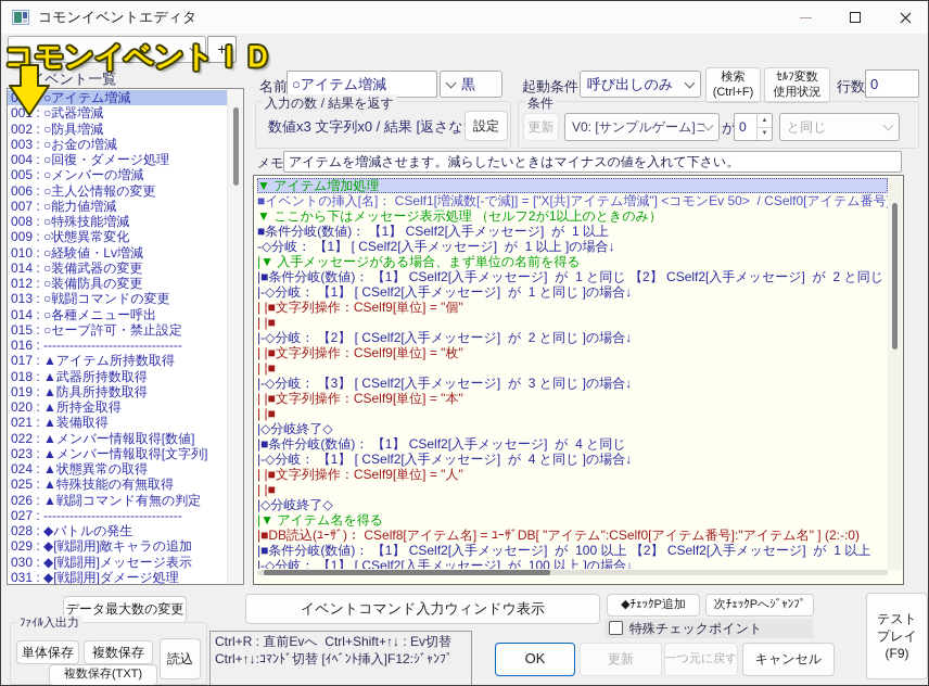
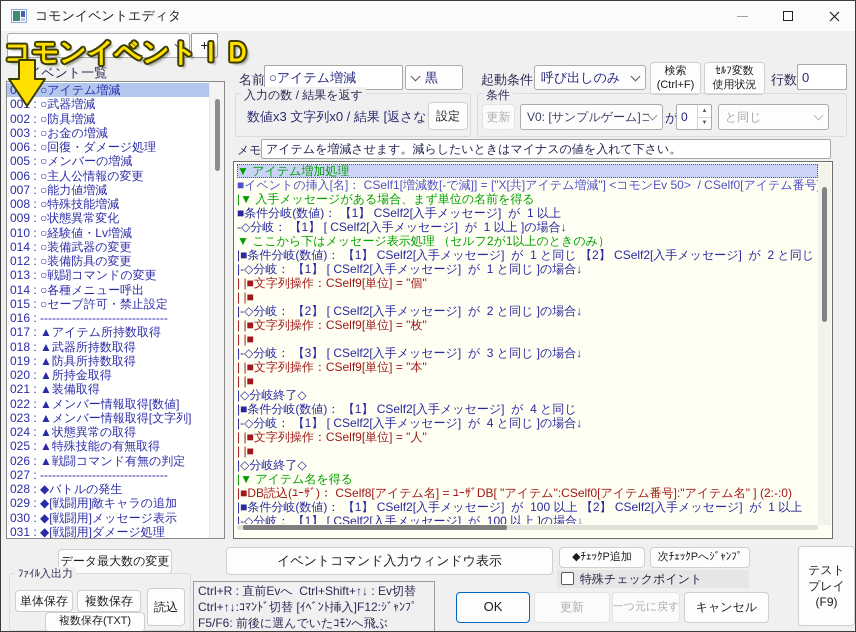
  コモンイベントエディタ
  +
  コモンイベントＩＤ
  ベント一覧
  0 ○アイテム増減
  00 : ○武器増減
  002 : ○防具増減
  003 : ○お金の増減
- 004 : ○回復・ダメージ処理
+ 006 : ○回復・ダメージ処理
  005 : ○メンバーの増減
  006 : ○主人公情報の変更
  007 : ○能力値増減
  008 : ○特殊技能増減
  009 : ○状態異常変化
  010 : ○経験値・Lv増減
  014 : ○装備武器の変更
  012 : ○装備防具の変更
  013 : ○戦闘コマンドの変更
  014 : ○各種メニュー呼出
  015 : ○セーブ許可・禁止設定
  016 : --------------------------------
  017 : ▲アイテム所持数取得
  018 : ▲武器所持数取得
  019 : ▲防具所持数取得
  020 : ▲所持金取得
  021 : ▲装備取得
  022 : ▲メンバー情報取得[数値]
  023 : ▲メンバー情報取得[文字列]
  024 : ▲状態異常の取得
  025 : ▲特殊技能の有無取得
  026 : ▲戦闘コマンド有無の判定
  027 : --------------------------------
  028 : ◆バトルの発生
  029 : ◆[戦闘用]敵キャラの追加
  030 : ◆[戦闘用]メッセージ表示
  031 : ◆[戦闘用]ダメージ処理
  名前
  ○アイテム増減
  黒
  起動条件
  呼び出しのみ
  検索
  (Ctrl+F)
  ｾﾙﾌ変数
  使用状況
  行数
  0
  入力の数 / 結果を返す
  数値x3 文字列x0 / 結果 [返さな
  設定
  条件
  更新
  V0: [サンプルゲーム]コ
  が
  0
  と同じ
  メモ
  アイテムを増減させます。減らしたいときはマイナスの値を入れて下さい。
  ▼ アイテム増加処理
  ■イベントの挿入[名]： CSelf1[増減数[-で減]] = ["X[共]アイテム増減"] <コモンEv 50> / CSelf0[アイテム番号
- ▼ ここから下はメッセージ表示処理 （セルフ2が1以上のときのみ）
+ |▼ 入手メッセージがある場合、まず単位の名前を得る
  ■条件分岐(数値)： 【1】 CSelf2[入手メッセージ] が 1 以上
  -◇分岐： 【1】 [ CSelf2[入手メッセージ] が 1 以上 ]の場合↓
- |▼ 入手メッセージがある場合、まず単位の名前を得る
+ ▼ ここから下はメッセージ表示処理 （セルフ2が1以上のときのみ）
  |■条件分岐(数値)： 【1】 CSelf2[入手メッセージ] が 1 と同じ 【2】 CSelf2[入手メッセージ] が 2 と同じ
  |-◇分岐： 【1】 [ CSelf2[入手メッセージ] が 1 と同じ ]の場合↓
  | |■文字列操作：CSelf9[単位] = "個"
  | |■
  |-◇分岐： 【2】 [ CSelf2[入手メッセージ] が 2 と同じ ]の場合↓
  | |■文字列操作：CSelf9[単位] = "枚"
  | |■
  |-◇分岐： 【3】 [ CSelf2[入手メッセージ] が 3 と同じ ]の場合↓
  | |■文字列操作：CSelf9[単位] = "本"
  | |■
  |◇分岐終了◇
  |■条件分岐(数値)： 【1】 CSelf2[入手メッセージ] が 4 と同じ
  |-◇分岐： 【1】 [ CSelf2[入手メッセージ] が 4 と同じ ]の場合↓
  | |■文字列操作：CSelf9[単位] = "人"
  | |■
  |◇分岐終了◇
  |▼ アイテム名を得る
  |■DB読込(ﾕｰｻﾞ)： CSelf8[アイテム名] = ﾕｰｻﾞDB[ "アイテム":CSelf0[アイテム番号]:"アイテム名" ] (2:-:0)
  |■条件分岐(数値)： 【1】 CSelf2[入手メッセージ] が 100 以上 【2】 CSelf2[入手メッセージ] が 1 以上
  |-◇分岐： 【1】 [ CSelf2[入手メッセージ] が 100 以上 ]の場合↓
  データ最大数の変更
  ﾌｧｲﾙ入出力
  単体保存
  複数保存
  読込
  複数保存(TXT)
  Ctrl+R : 直前Evへ Ctrl+Shift+↑↓ : Ev切替
  Ctrl+↑↓:ｺﾏﾝﾄﾞ切替 [ｲﾍﾞﾝﾄ挿入]F12:ｼﾞｬﾝﾌﾟ
+ F5/F6: 前後に選んでいたｺﾓﾝへ飛ぶ
  イベントコマンド入力ウィンドウ表示
  ◆ﾁｪｯｸP追加
  次ﾁｪｯｸPへｼﾞｬﾝﾌﾟ
  特殊チェックポイント
  OK
  更新
  一つ元に戻す
  キャンセル
  テスト
  プレイ
  (F9)
